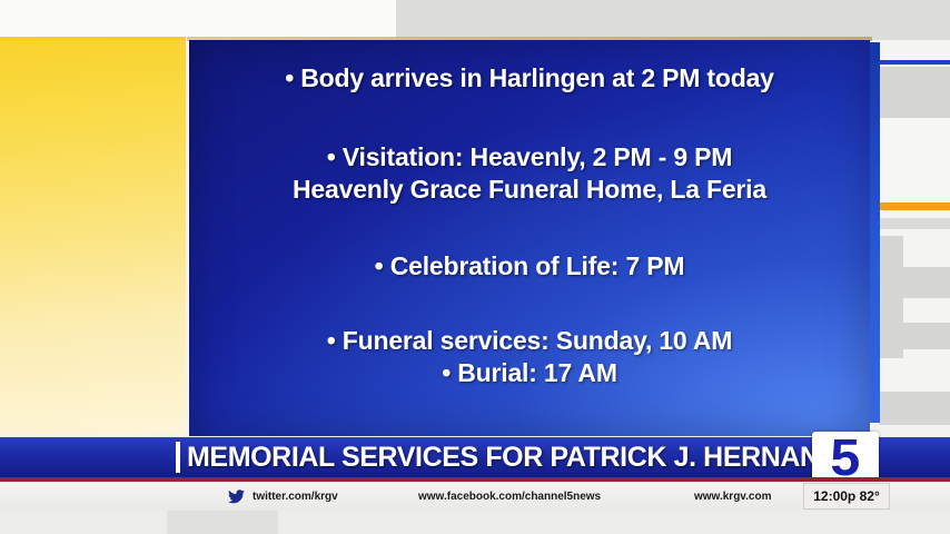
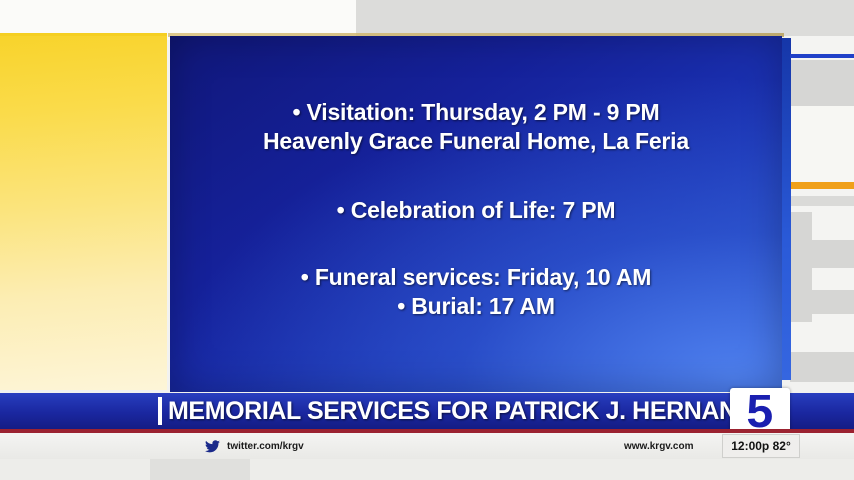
- • Body arrives in Harlingen at 2 PM today
- • Visitation: Heavenly, 2 PM - 9 PM
+ • Visitation: Thursday, 2 PM - 9 PM
  Heavenly Grace Funeral Home, La Feria
  • Celebration of Life: 7 PM
- • Funeral services: Sunday, 10 AM
+ • Funeral services: Friday, 10 AM
  • Burial: 17 AM
  MEMORIAL SERVICES FOR PATRICK J. HERNAN
  5
  twitter.com/krgv
- www.facebook.com/channel5news
  www.krgv.com
  12:00p 82°
